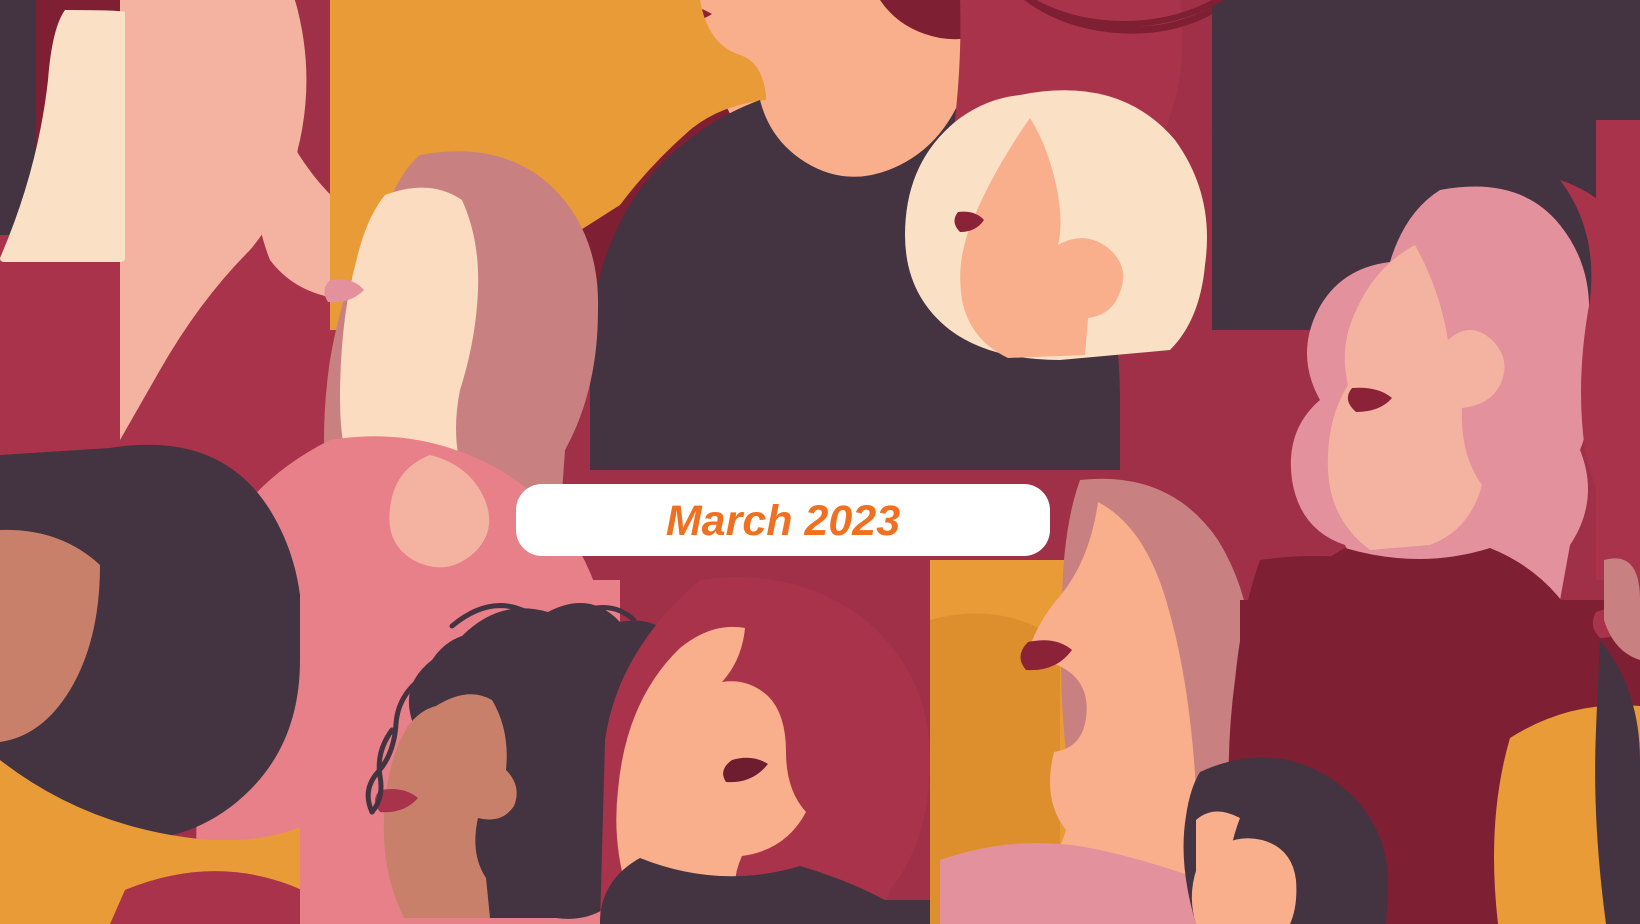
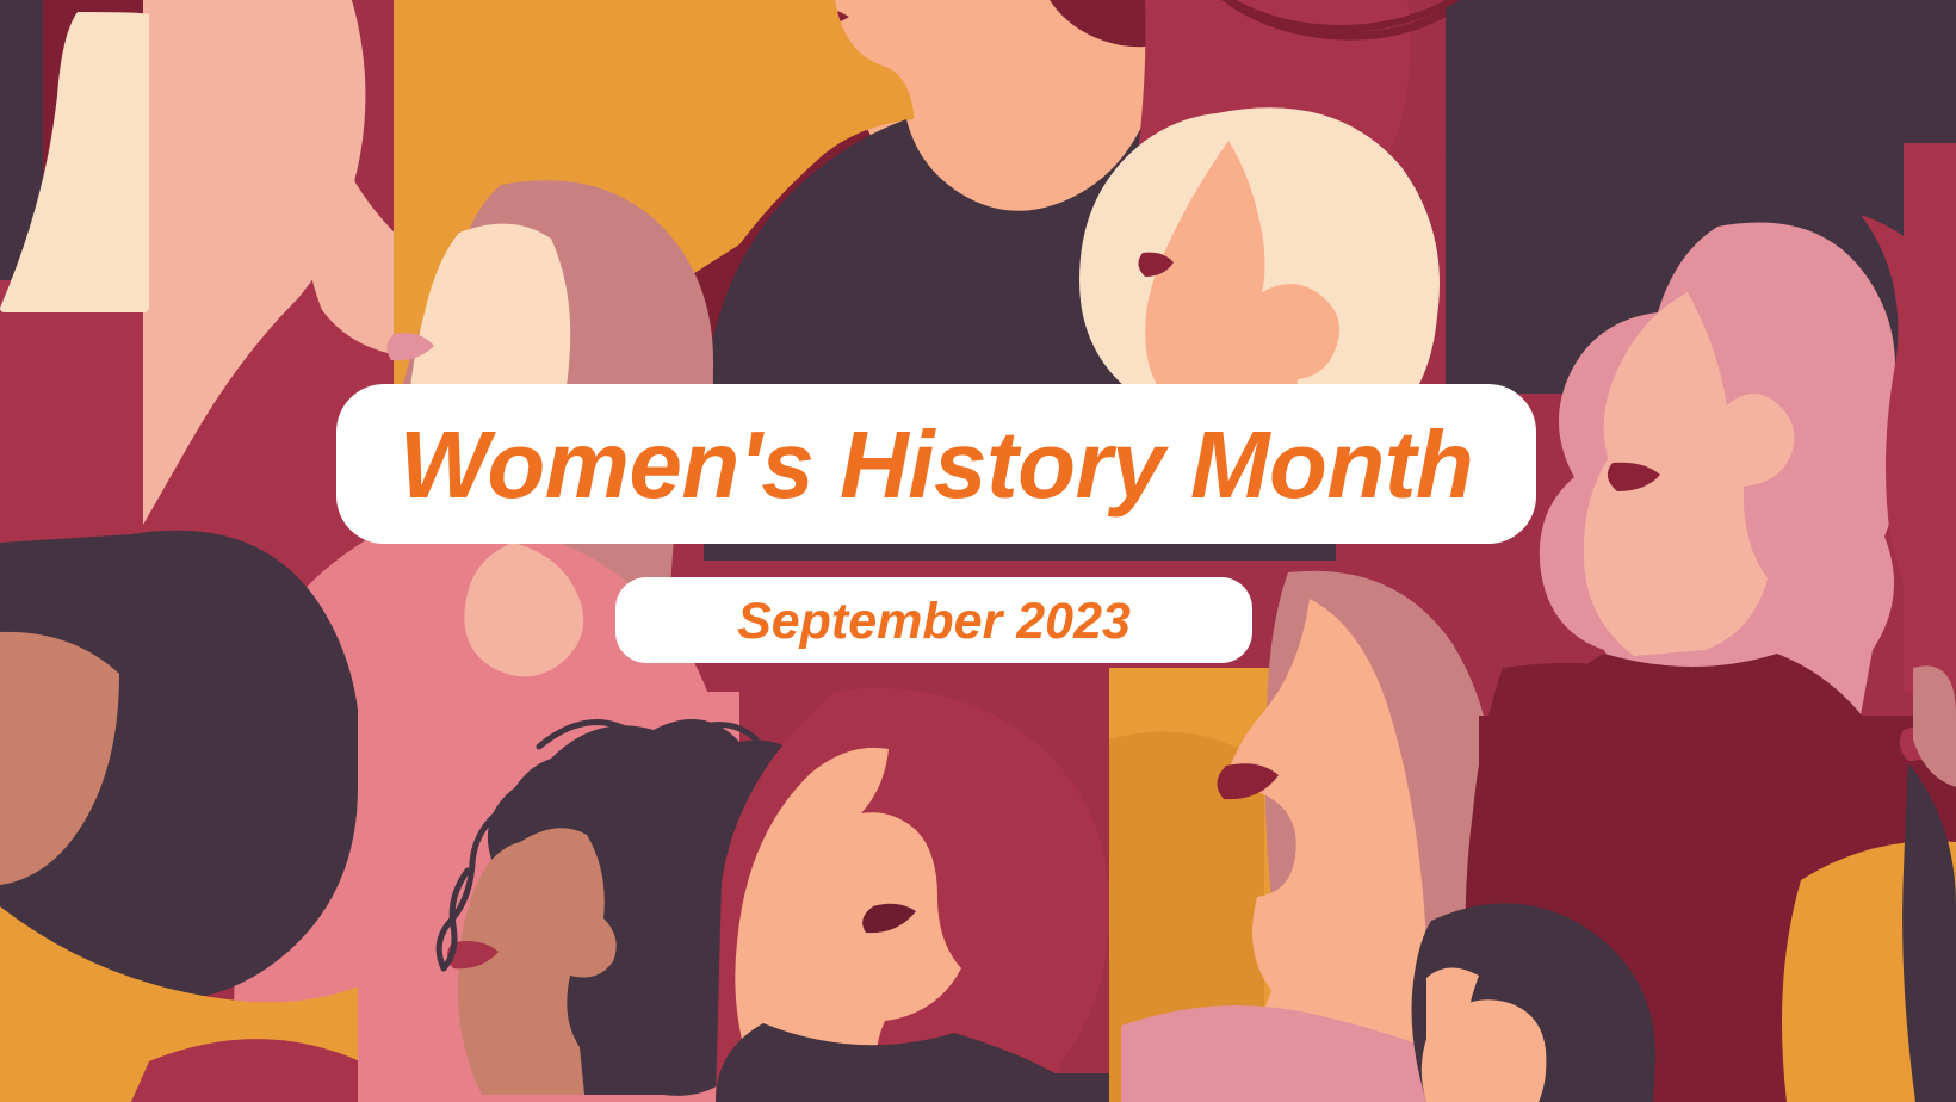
+ Women's History Month
- March 2023
+ September 2023
